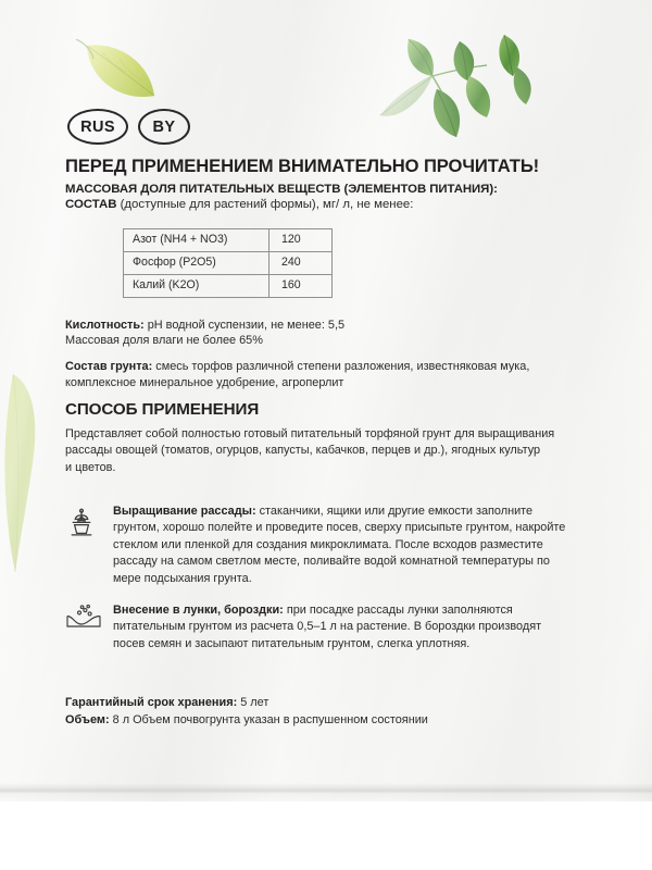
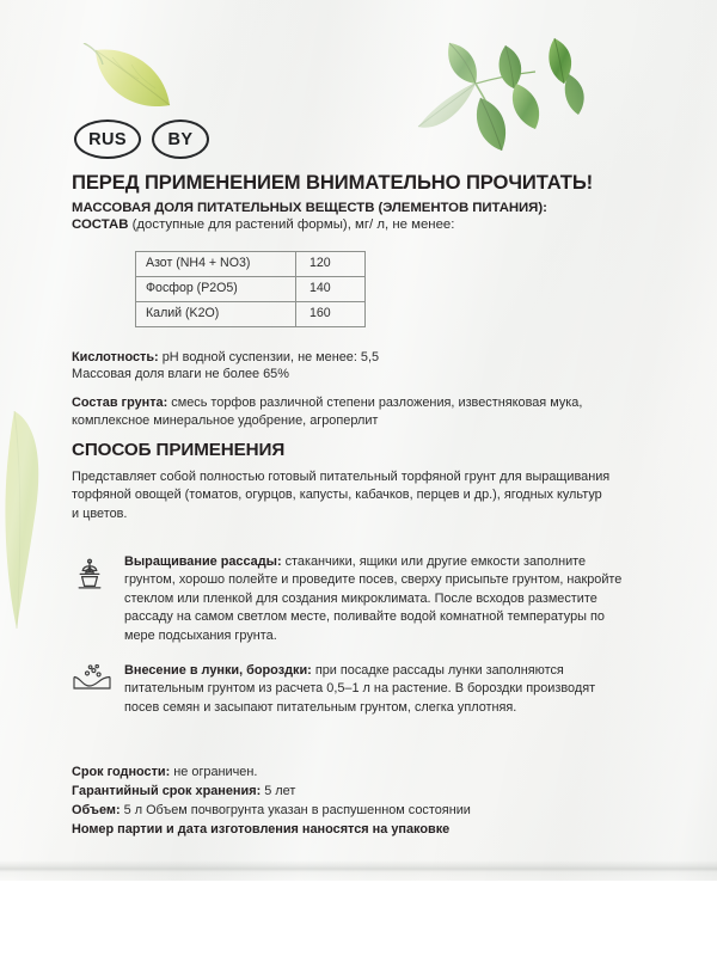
  RUS
  BY
  ПЕРЕД ПРИМЕНЕНИЕМ ВНИМАТЕЛЬНО ПРОЧИТАТЬ!
  МАССОВАЯ ДОЛЯ ПИТАТЕЛЬНЫХ ВЕЩЕСТВ (ЭЛЕМЕНТОВ ПИТАНИЯ):
  СОСТАВ (доступные для растений формы), мг/ л, не менее:
  Азот (NH4 + NO3)	120
- Фосфор (P2O5)	240
+ Фосфор (P2O5)	140
  Калий (K2O)	160
  Кислотность: pH водной суспензии, не менее: 5,5
  Массовая доля влаги не более 65%
  Состав грунта: смесь торфов различной степени разложения, известняковая мука, комплексное минеральное удобрение, агроперлит
  СПОСОБ ПРИМЕНЕНИЯ
- Представляет собой полностью готовый питательный торфяной грунт для выращивания рассады овощей (томатов, огурцов, капусты, кабачков, перцев и др.), ягодных культур
+ Представляет собой полностью готовый питательный торфяной грунт для выращивания торфяной овощей (томатов, огурцов, капусты, кабачков, перцев и др.), ягодных культур
  и цветов.
  Выращивание рассады: стаканчики, ящики или другие емкости заполните грунтом, хорошо полейте и проведите посев, сверху присыпьте грунтом, накройте стеклом или пленкой для создания микроклимата. После всходов разместите рассаду на самом светлом месте, поливайте водой комнатной температуры по мере подсыхания грунта.
  Внесение в лунки, бороздки: при посадке рассады лунки заполняются питательным грунтом из расчета 0,5–1 л на растение. В бороздки производят посев семян и засыпают питательным грунтом, слегка уплотняя.
+ Срок годности: не ограничен.
  Гарантийный срок хранения: 5 лет
- Объем: 8 л Объем почвогрунта указан в распушенном состоянии
+ Объем: 5 л Объем почвогрунта указан в распушенном состоянии
+ Номер партии и дата изготовления наносятся на упаковке
